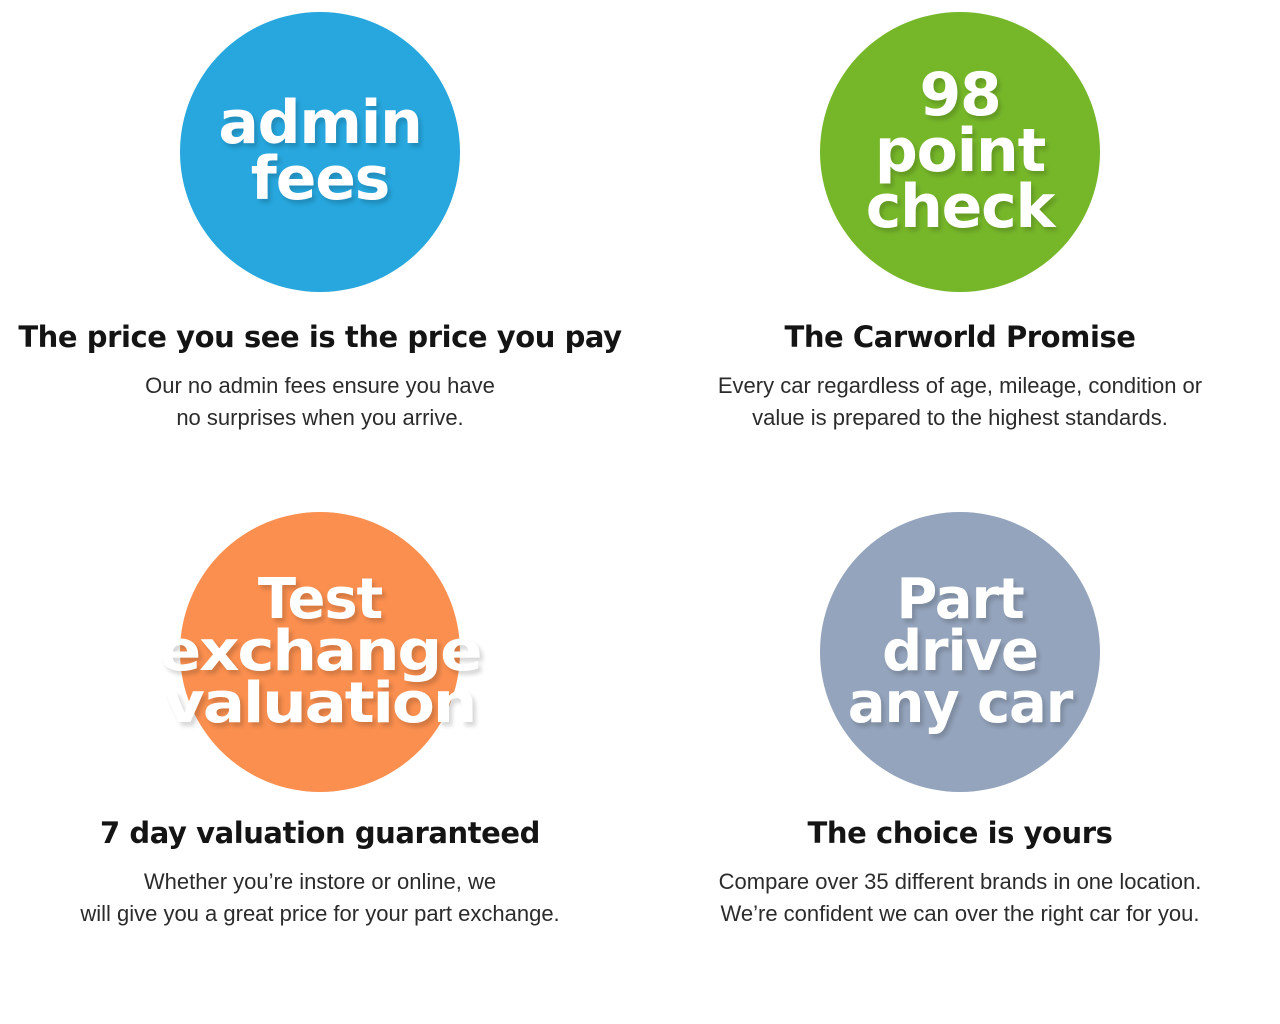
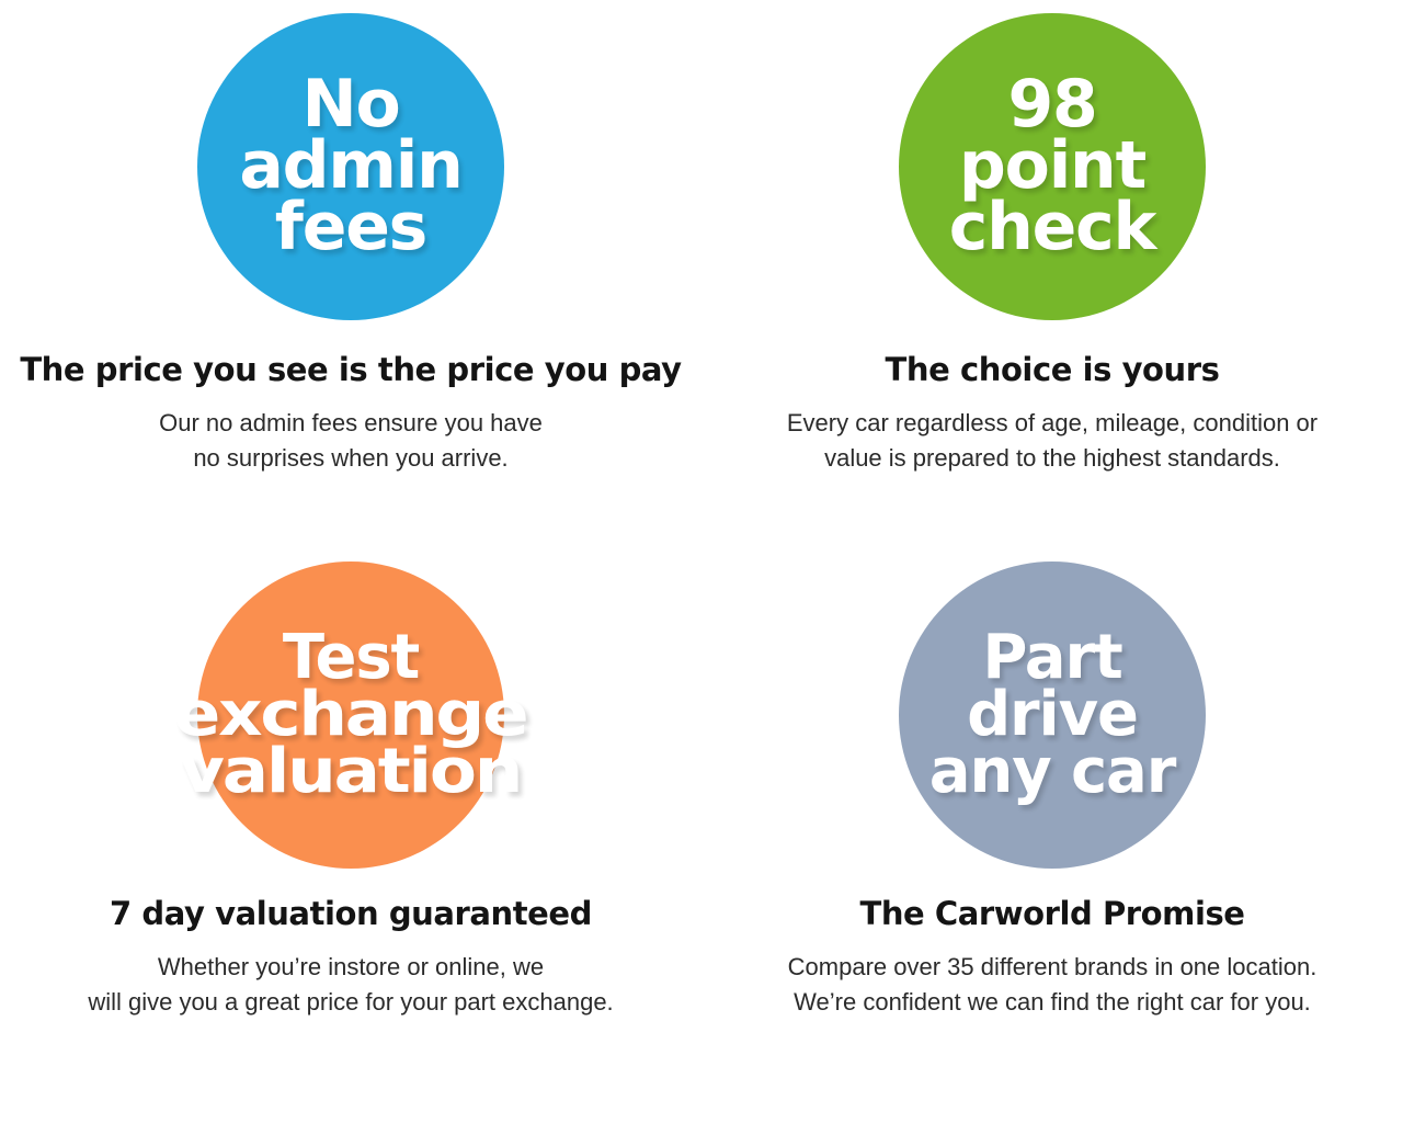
+ No
  admin
  fees
  The price you see is the price you pay
  Our no admin fees ensure you have
  no surprises when you arrive.
  98
  point
  check
- The Carworld Promise
+ The choice is yours
  Every car regardless of age, mileage, condition or
  value is prepared to the highest standards.
  Test
  exchange
  valuation
  7 day valuation guaranteed
  Whether you’re instore or online, we
  will give you a great price for your part exchange.
  Part
  drive
  any car
- The choice is yours
+ The Carworld Promise
  Compare over 35 different brands in one location.
- We’re confident we can over the right car for you.
+ We’re confident we can find the right car for you.
